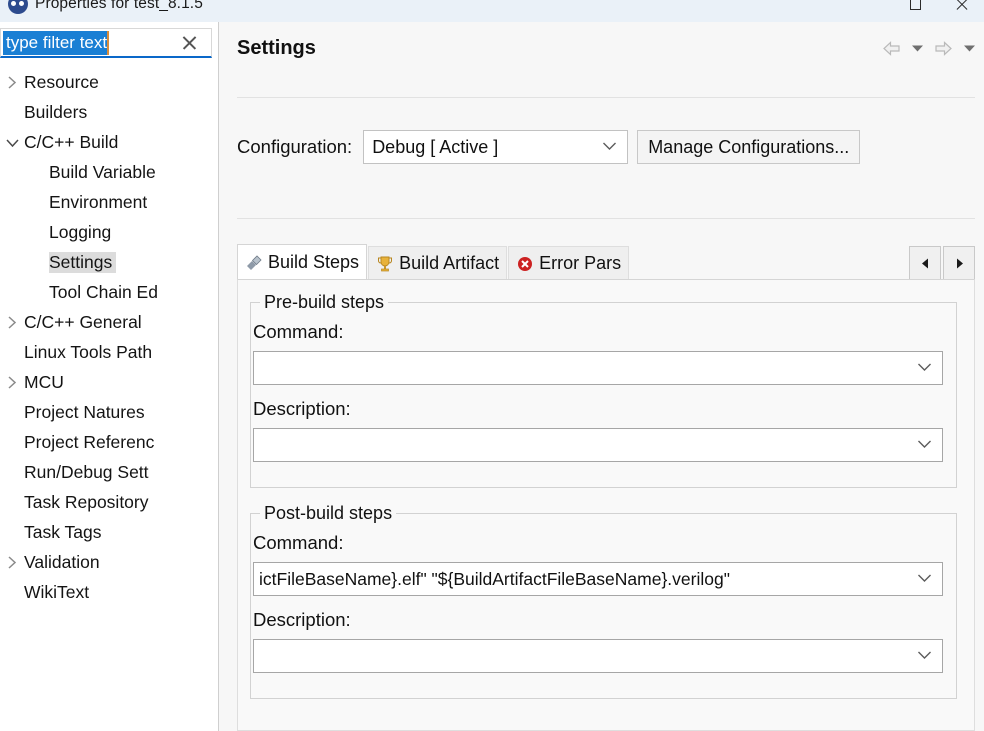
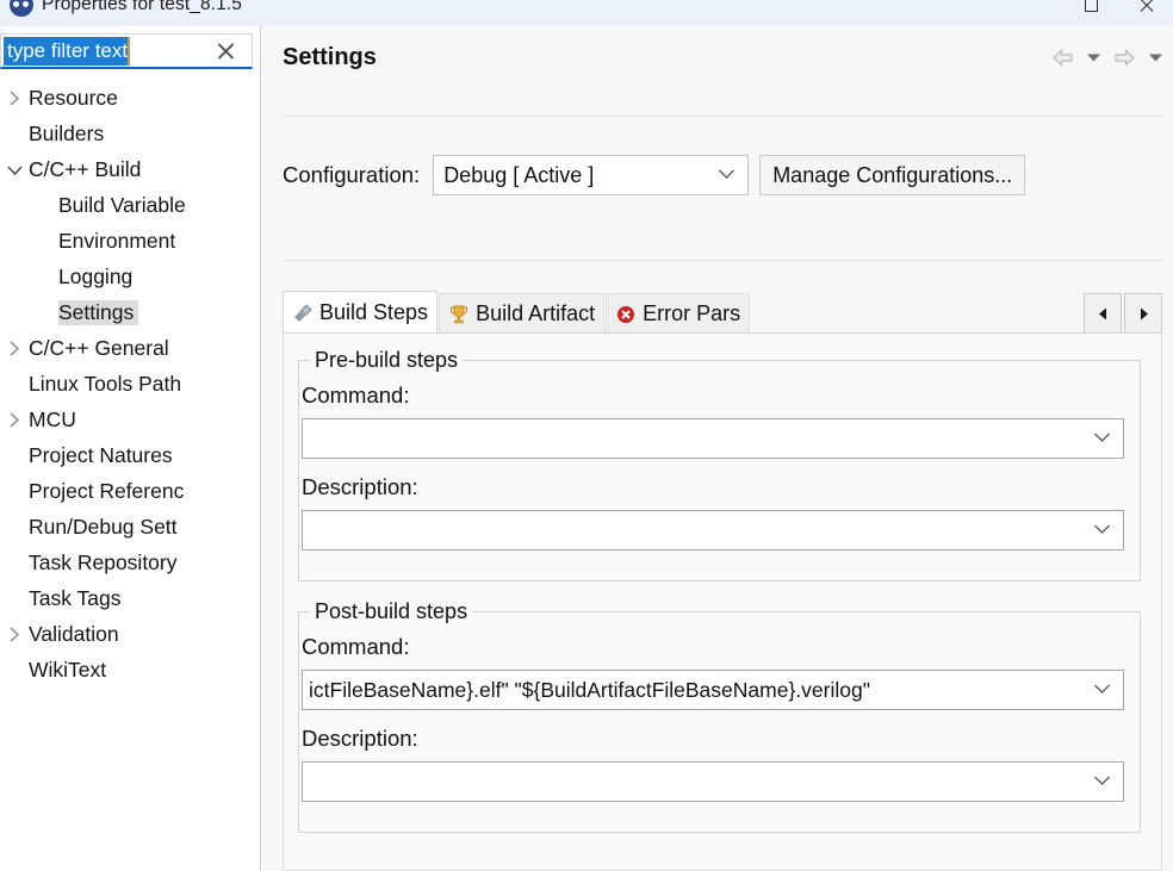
  Properties for test_8.1.5
  type filter text
  Resource
  Builders
  C/C++ Build
  Build Variable
  Environment
  Logging
  Settings
- Tool Chain Ed
  C/C++ General
  Linux Tools Path
  MCU
  Project Natures
  Project Referenc
  Run/Debug Sett
  Task Repository
  Task Tags
  Validation
  WikiText
  Settings
  Configuration:
  Debug [ Active ]
  Manage Configurations...
  Build Steps
  Build Artifact
  Error Pars
  Pre-build steps
  Command:
  Description:
  Post-build steps
  Command:
  ictFileBaseName}.elf" "${BuildArtifactFileBaseName}.verilog"
  Description:
